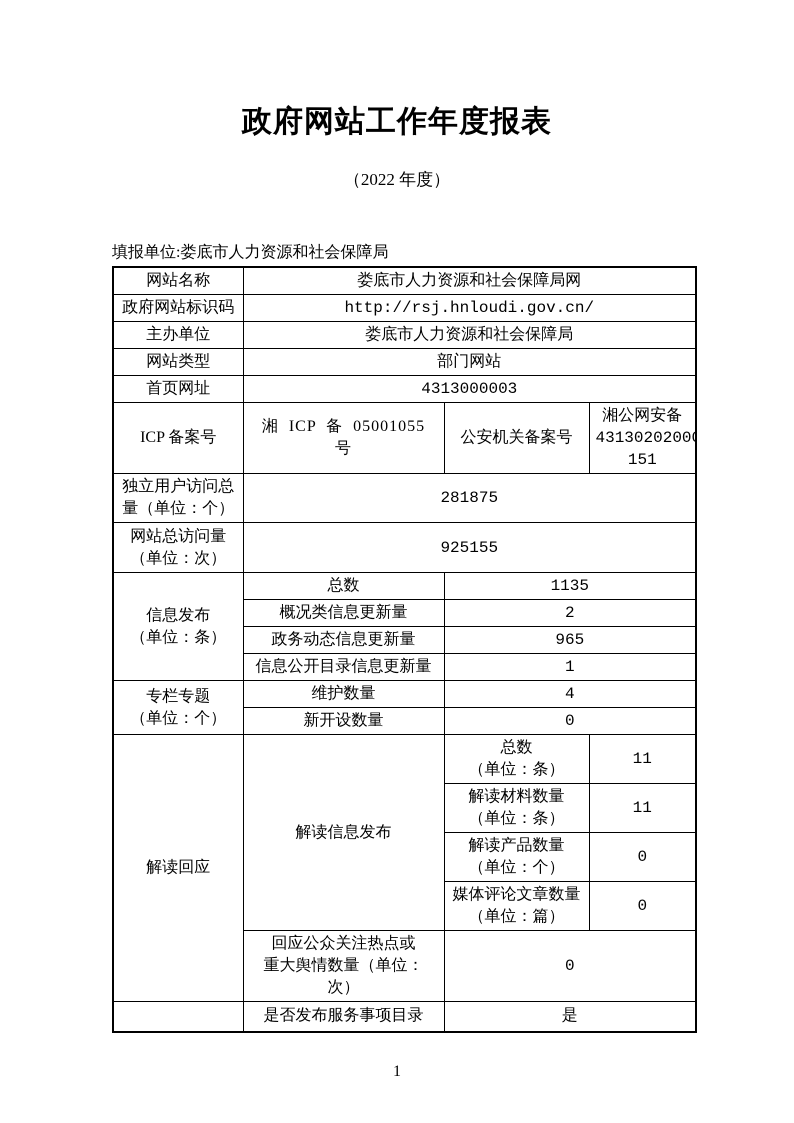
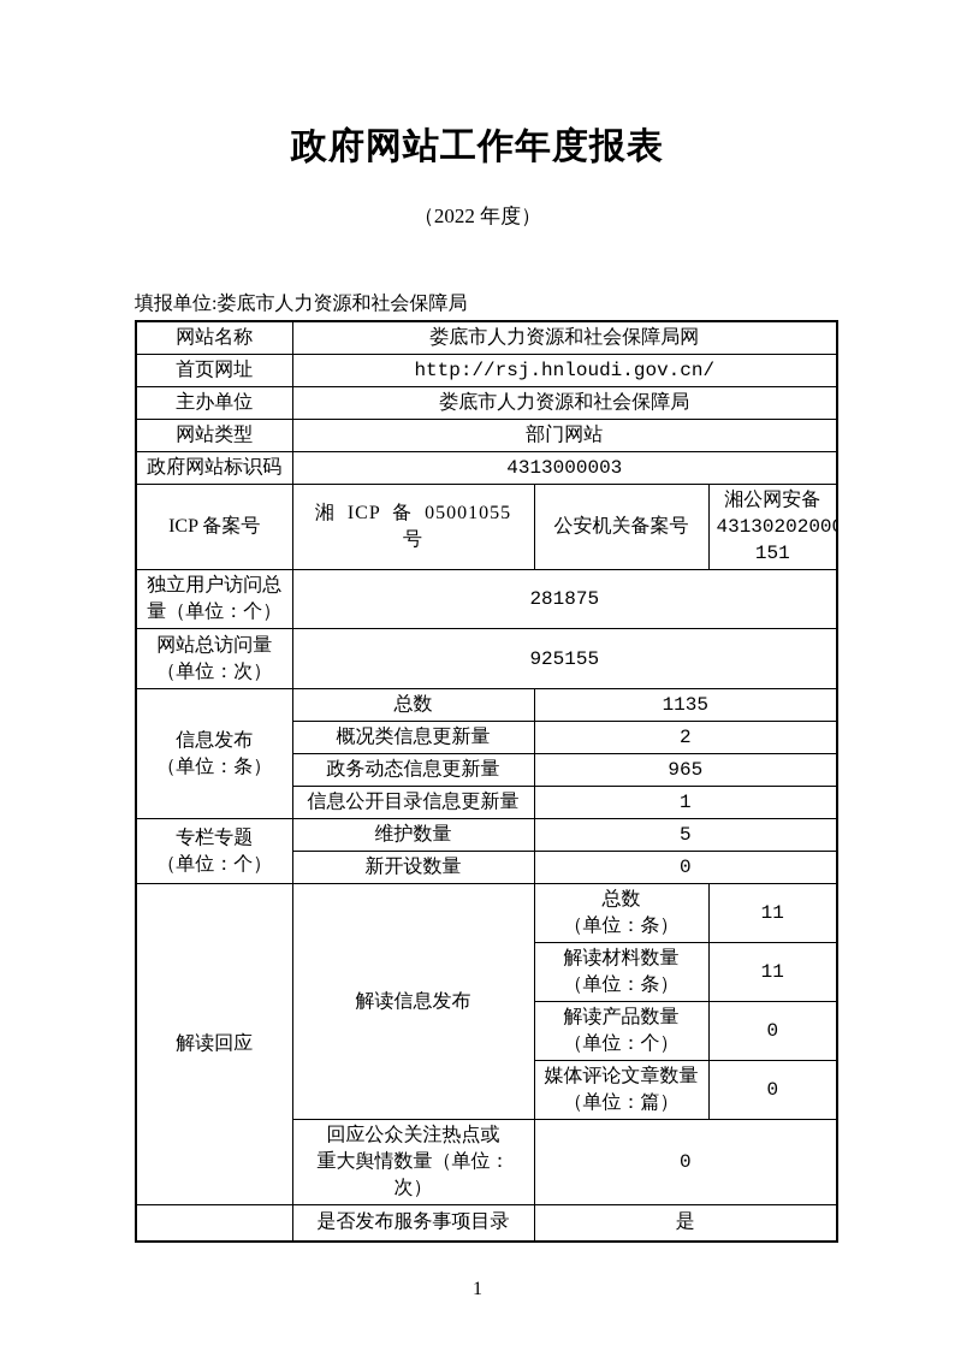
  政府网站工作年度报表
  （2022 年度）
  填报单位:娄底市人力资源和社会保障局
  网站名称	娄底市人力资源和社会保障局网
- 政府网站标识码	http://rsj.hnloudi.gov.cn/
+ 首页网址	http://rsj.hnloudi.gov.cn/
  主办单位	娄底市人力资源和社会保障局
  网站类型	部门网站
- 首页网址	4313000003
+ 政府网站标识码	4313000003
  ICP 备案号	湘 ICP 备 05001055 号	公安机关备案号	湘公网安备4313020200151
  独立用户访问总量（单位：个）	281875
  网站总访问量（单位：次）	925155
  信息发布 （单位：条）	总数	1135
  概况类信息更新量	2
  政务动态信息更新量	965
  信息公开目录信息更新量	1
- 专栏专题 （单位：个）	维护数量	4
+ 专栏专题 （单位：个）	维护数量	5
  新开设数量	0
  解读回应	解读信息发布	总数 （单位：条）	11
  解读材料数量 （单位：条）	11
  解读产品数量 （单位：个）	0
  媒体评论文章数量 （单位：篇）	0
  回应公众关注热点或重大舆情数量（单位：次）	0
  	是否发布服务事项目录	是
  1
